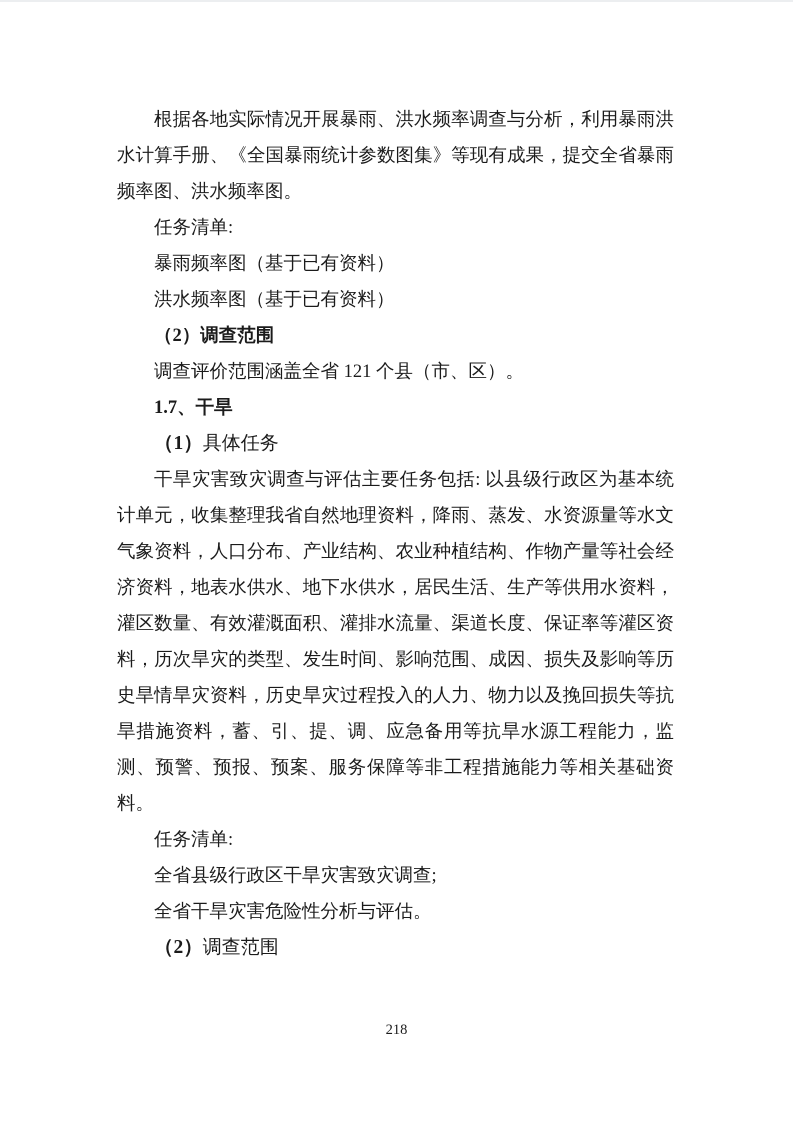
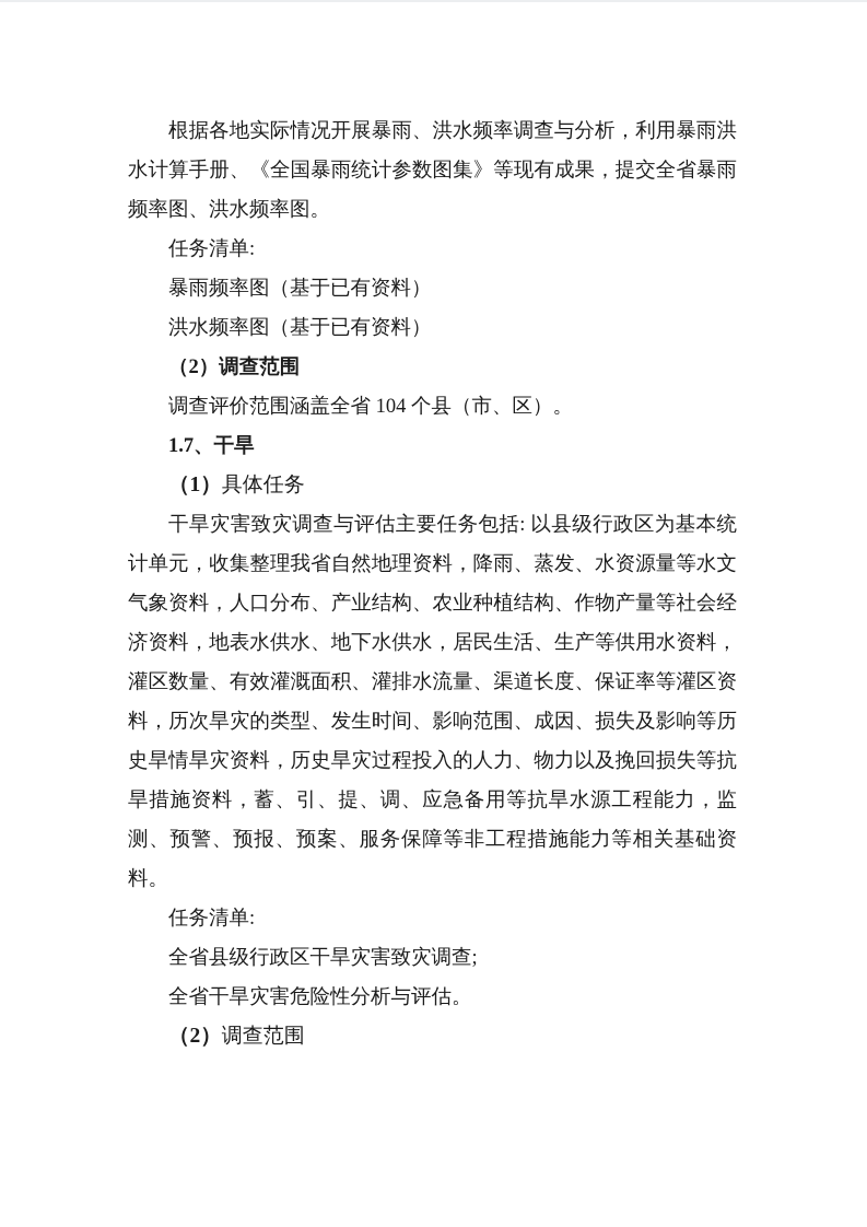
  根据各地实际情况开展暴雨、洪水频率调查与分析，利用暴雨洪水计算手册、《全国暴雨统计参数图集》等现有成果，提交全省暴雨频率图、洪水频率图。
  任务清单:
  暴雨频率图（基于已有资料）
  洪水频率图（基于已有资料）
  （2）调查范围
- 调查评价范围涵盖全省 121 个县（市、区）。
+ 调查评价范围涵盖全省 104 个县（市、区）。
  1.7、干旱
  （1）具体任务
  干旱灾害致灾调查与评估主要任务包括: 以县级行政区为基本统计单元，收集整理我省自然地理资料，降雨、蒸发、水资源量等水文气象资料，人口分布、产业结构、农业种植结构、作物产量等社会经济资料，地表水供水、地下水供水，居民生活、生产等供用水资料，灌区数量、有效灌溉面积、灌排水流量、渠道长度、保证率等灌区资料，历次旱灾的类型、发生时间、影响范围、成因、损失及影响等历史旱情旱灾资料，历史旱灾过程投入的人力、物力以及挽回损失等抗旱措施资料，蓄、引、提、调、应急备用等抗旱水源工程能力，监测、预警、预报、预案、服务保障等非工程措施能力等相关基础资料。
  任务清单:
  全省县级行政区干旱灾害致灾调查;
  全省干旱灾害危险性分析与评估。
  （2）调查范围
- 218
